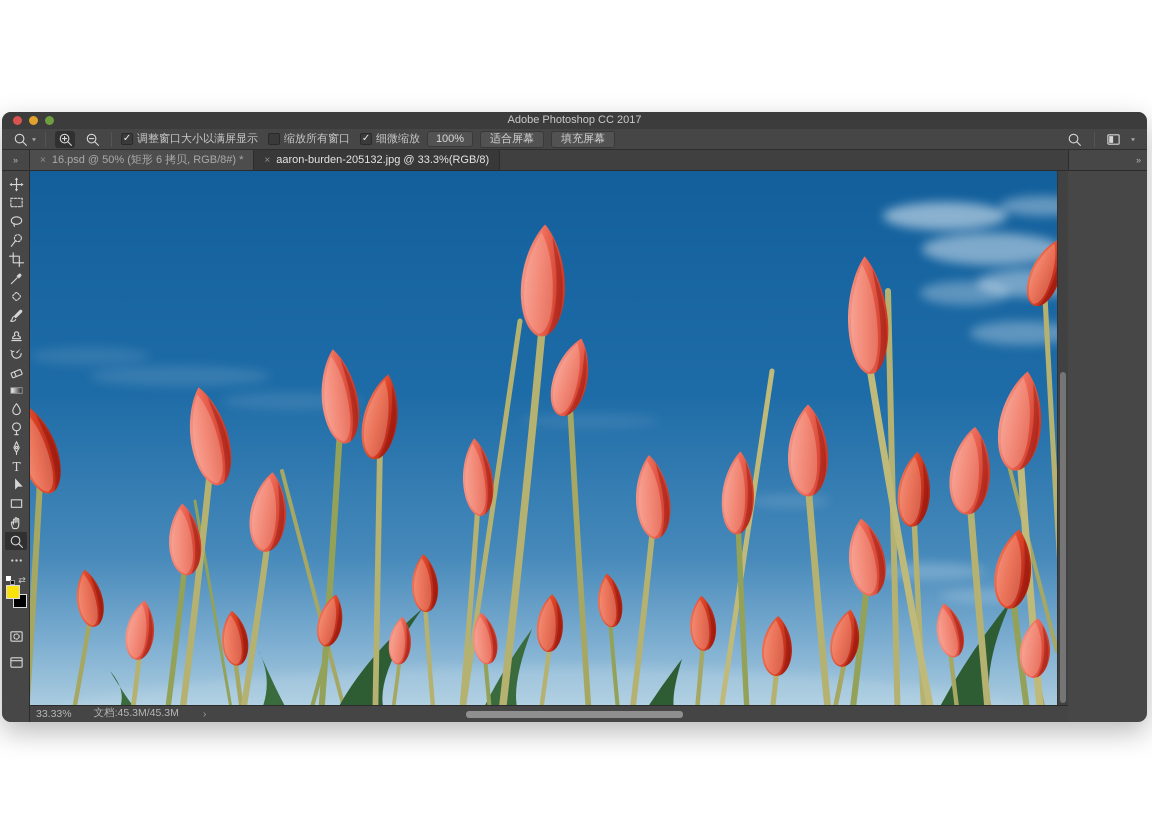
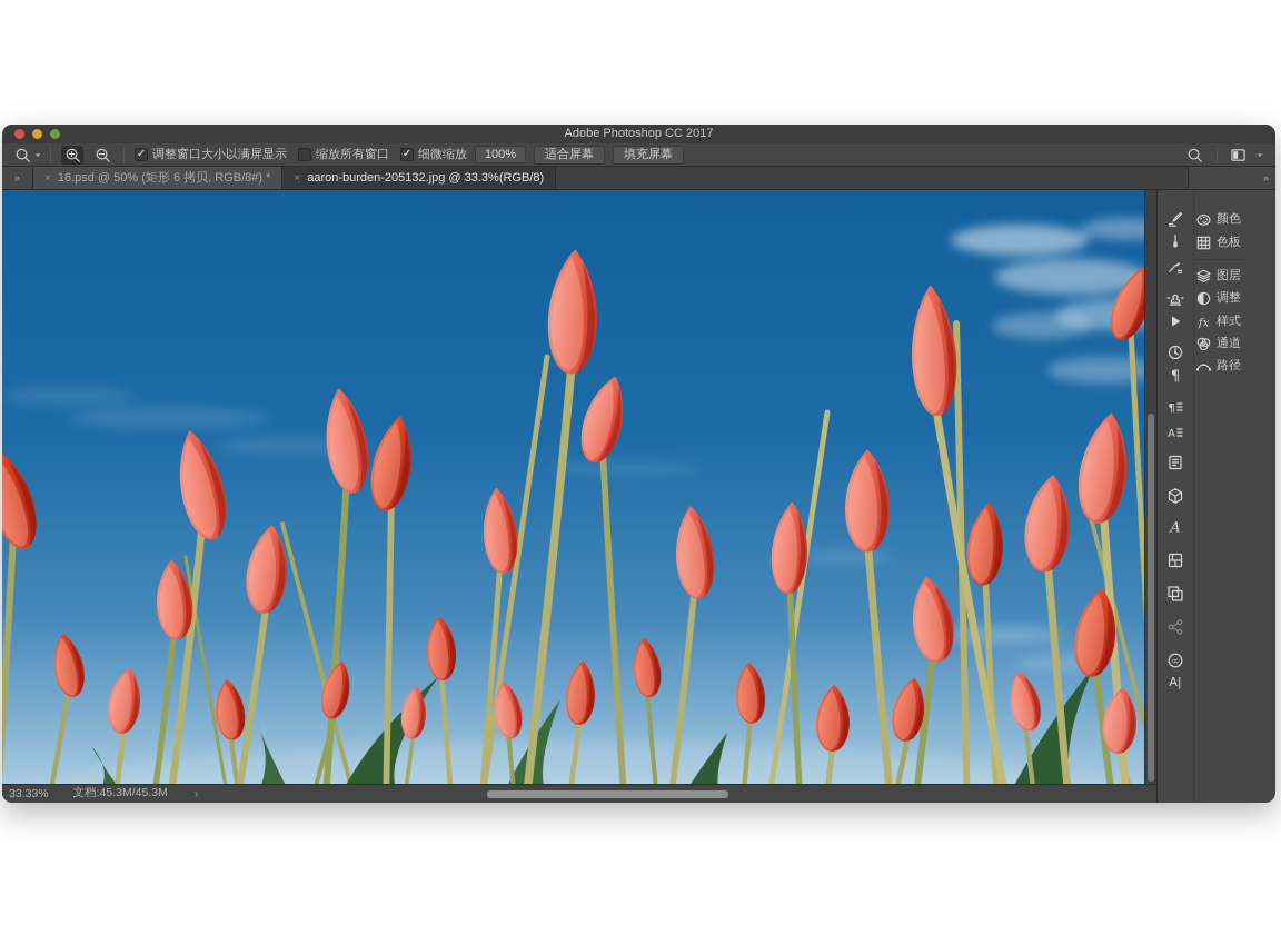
  Adobe Photoshop CC 2017
  ✓
  调整窗口大小以满屏显示
  缩放所有窗口
  ✓
  细微缩放
  100%
  适合屏幕
  填充屏幕
  »
  ×
  16.psd @ 50% (矩形 6 拷贝, RGB/8#) *
  ×
  aaron-burden-205132.jpg @ 33.3%(RGB/8)
  »
- ⇄
  33.33%
  文档:45.3M/45.3M
  ›
+ 颜色
+ 色板
+ 图层
+ 调整
+ 样式
+ 通道
+ 路径
